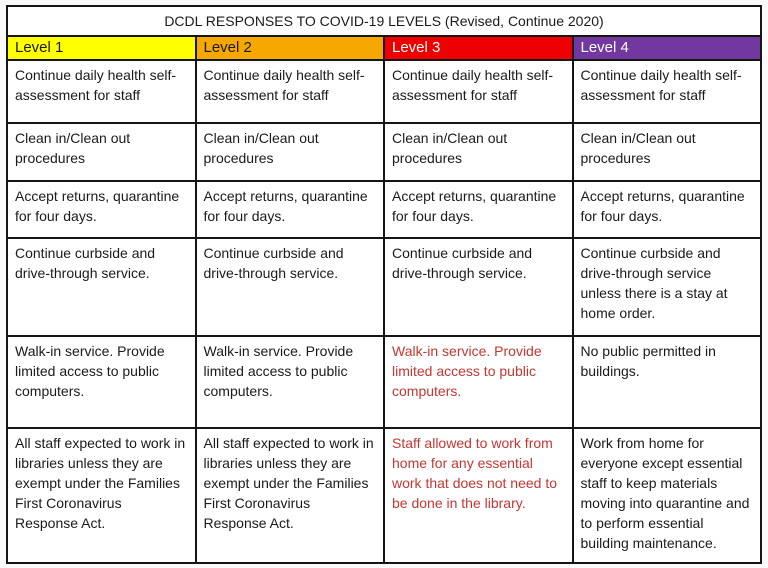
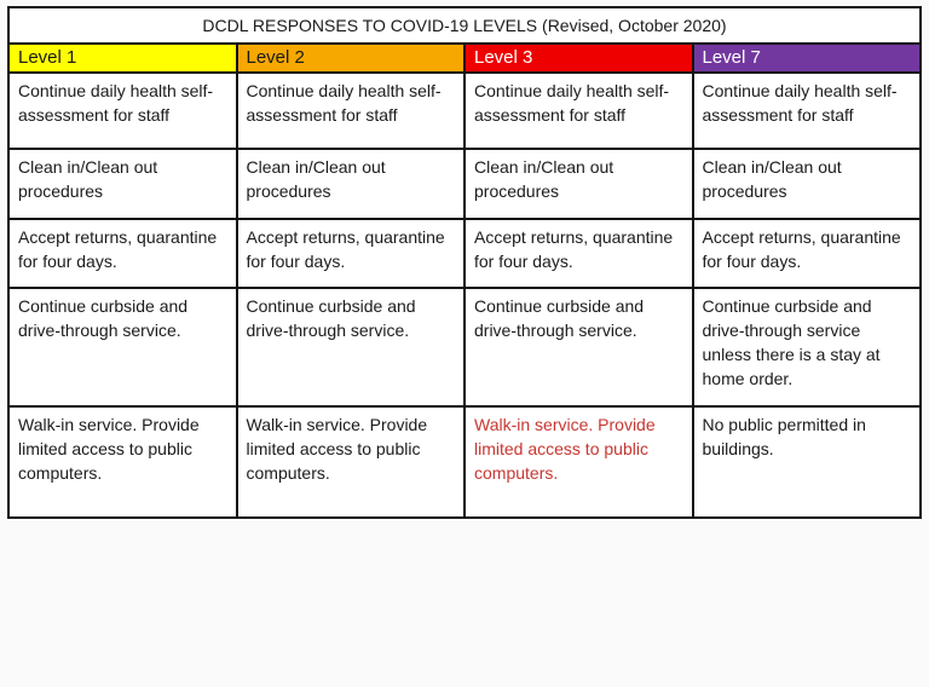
- DCDL RESPONSES TO COVID-19 LEVELS (Revised, Continue 2020)
+ DCDL RESPONSES TO COVID-19 LEVELS (Revised, October 2020)
- Level 1	Level 2	Level 3	Level 4
+ Level 1	Level 2	Level 3	Level 7
  Continue daily health self-assessment for staff	Continue daily health self-assessment for staff	Continue daily health self-assessment for staff	Continue daily health self-assessment for staff
  Clean in/Clean out procedures	Clean in/Clean out procedures	Clean in/Clean out procedures	Clean in/Clean out procedures
  Accept returns, quarantine for four days.	Accept returns, quarantine for four days.	Accept returns, quarantine for four days.	Accept returns, quarantine for four days.
  Continue curbside and drive-through service.	Continue curbside and drive-through service.	Continue curbside and drive-through service.	Continue curbside and drive-through service unless there is a stay at home order.
  Walk-in service. Provide limited access to public computers.	Walk-in service. Provide limited access to public computers.	Walk-in service. Provide limited access to public computers.	No public permitted in buildings.
- All staff expected to work in libraries unless they are exempt under the Families First Coronavirus Response Act.	All staff expected to work in libraries unless they are exempt under the Families First Coronavirus Response Act.	Staff allowed to work from home for any essential work that does not need to be done in the library.	Work from home for everyone except essential staff to keep materials moving into quarantine and to perform essential building maintenance.
